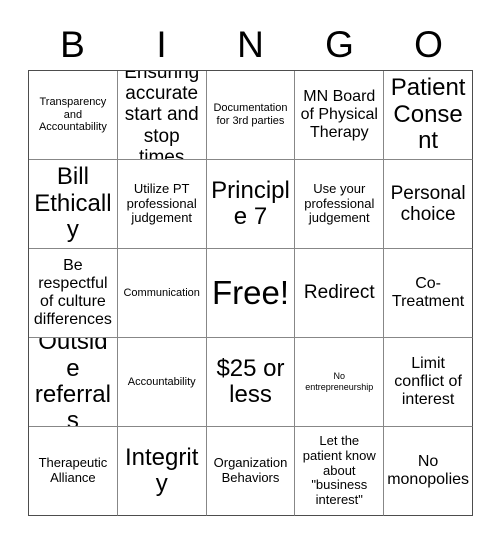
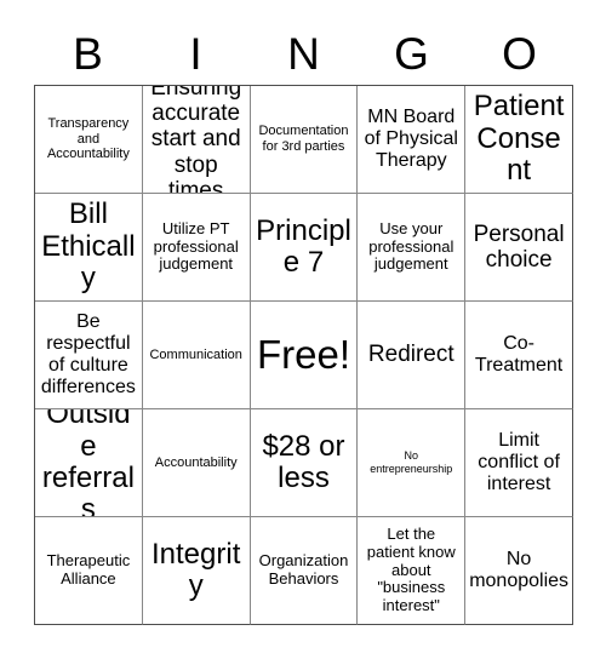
  B
  I
  N
  G
  O
  Transparency and Accountability
  Ensuring accurate start and stop times
  Documentation for 3rd parties
  MN Board of Physical Therapy
  Patient Consent
  Bill Ethically
  Utilize PT professional judgement
  Principle 7
  Use your professional judgement
  Personal choice
  Be respectful of culture differences
  Communication
  Free!
  Redirect
  Co-Treatment
  Outside referrals
  Accountability
- $25 or less
+ $28 or less
  No entrepreneurship
  Limit conflict of interest
  Therapeutic Alliance
  Integrity
  Organization Behaviors
  Let the patient know about "business interest"
  No monopolies
